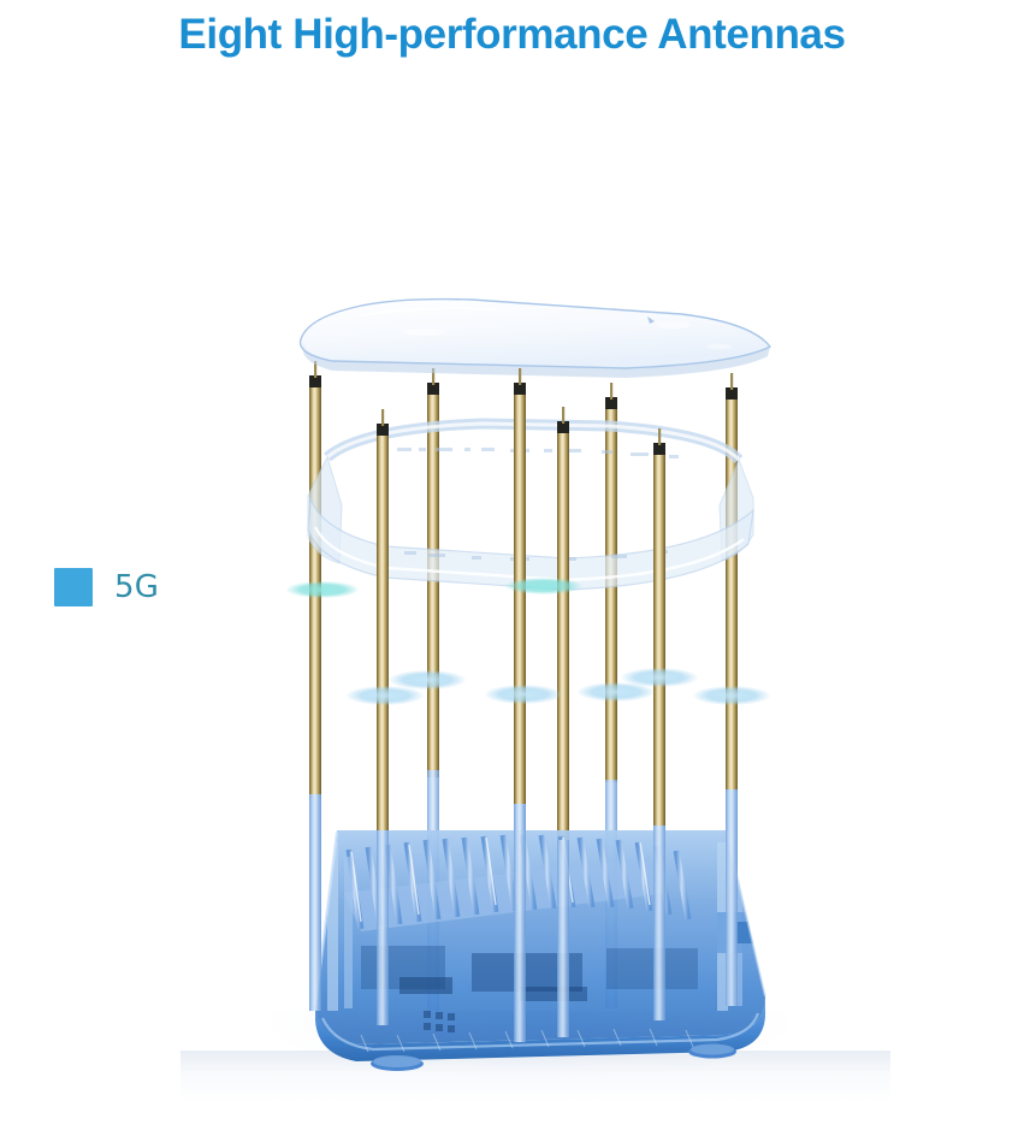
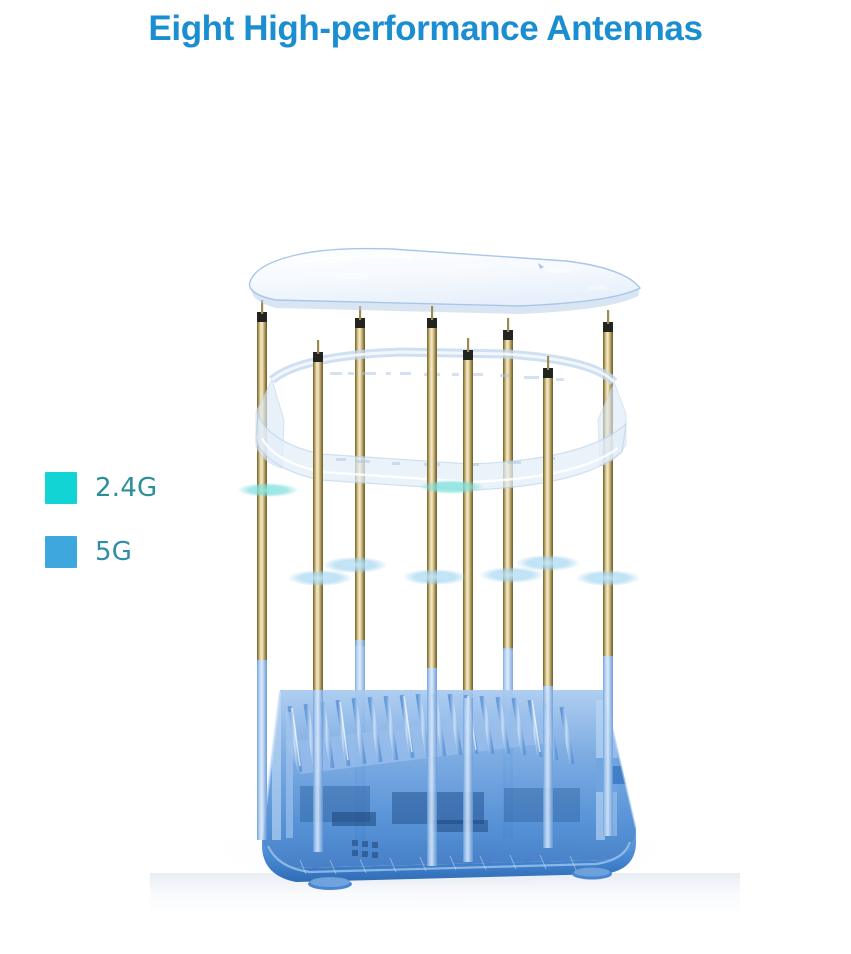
  Eight High-performance Antennas
+ 2.4G
  5G
